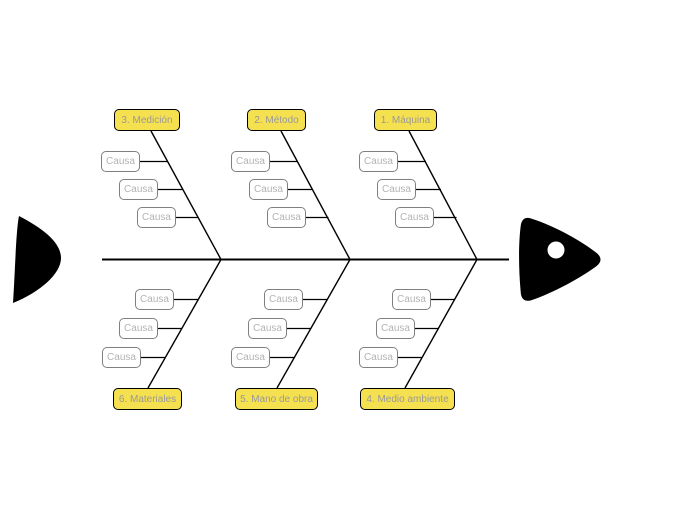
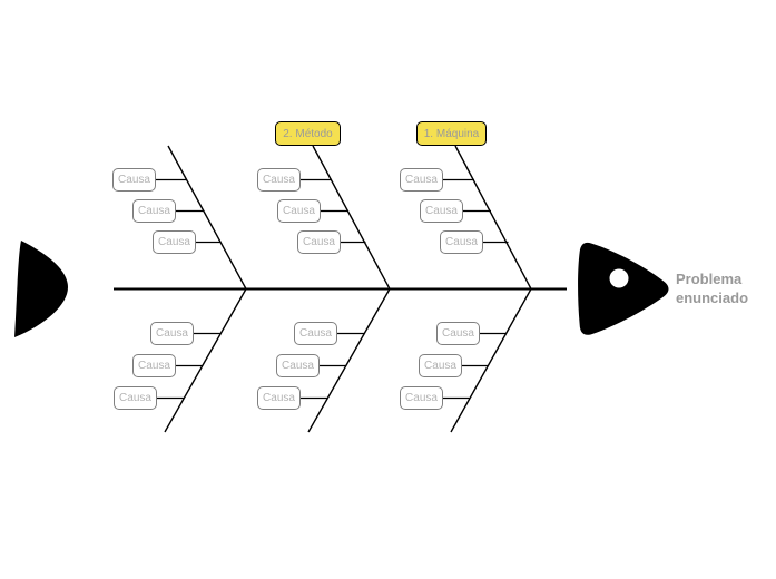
- 3. Medición
  2. Método
  1. Máquina
- 6. Materiales
- 5. Mano de obra
- 4. Medio ambiente
  Causa
  Causa
  Causa
  Causa
  Causa
  Causa
  Causa
  Causa
  Causa
  Causa
  Causa
  Causa
  Causa
  Causa
  Causa
  Causa
  Causa
  Causa
+ Problema enunciado
